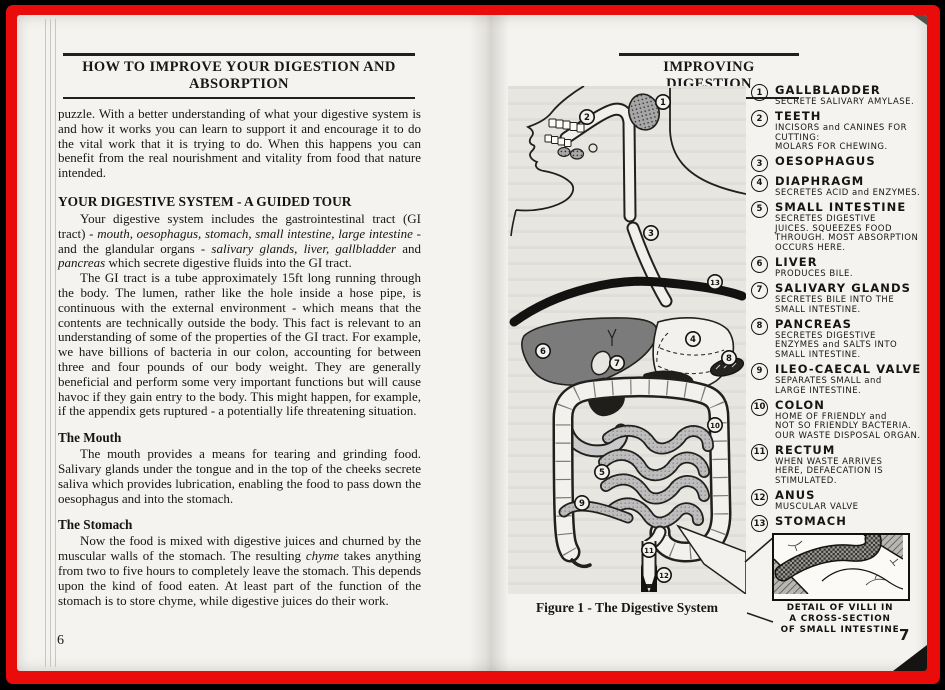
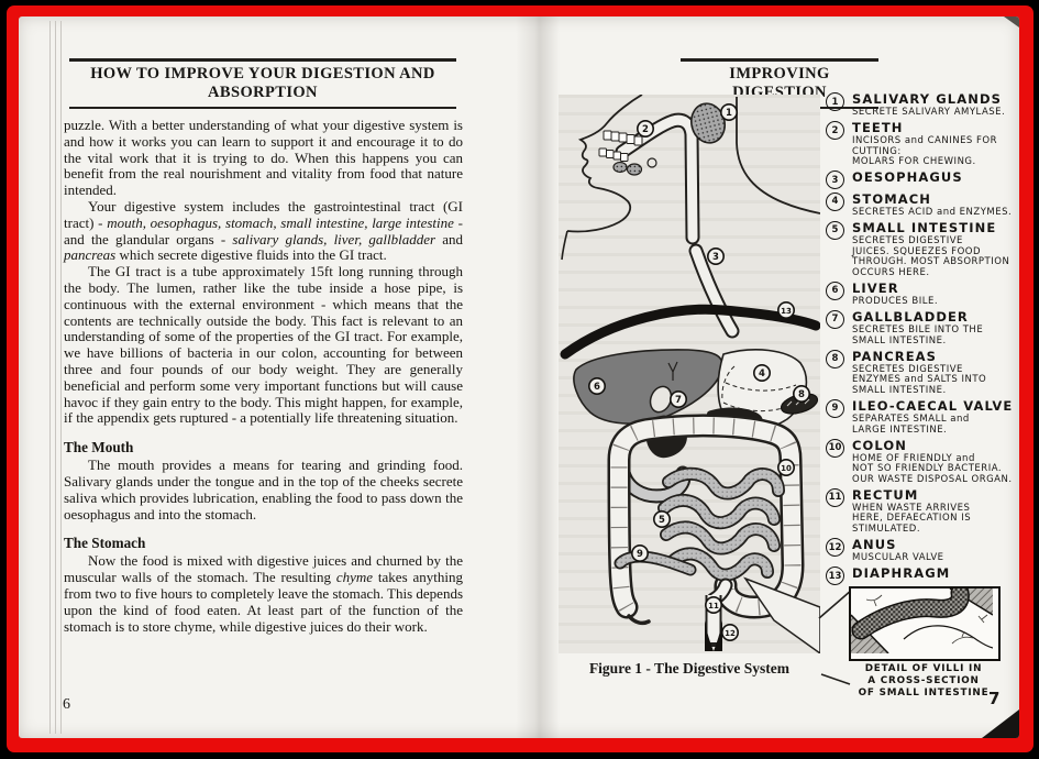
  HOW TO IMPROVE YOUR DIGESTION AND ABSORPTION
  puzzle. With a better understanding of what your digestive system is and how it works you can learn to support it and encourage it to do the vital work that it is trying to do. When this happens you can benefit from the real nourishment and vitality from food that nature intended.
- YOUR DIGESTIVE SYSTEM - A GUIDED TOUR
  Your digestive system includes the gastrointestinal tract (GI tract) - mouth, oesophagus, stomach, small intestine, large intestine - and the glandular organs - salivary glands, liver, gallbladder and pancreas which secrete digestive fluids into the GI tract.
- The GI tract is a tube approximately 15ft long running through the body. The lumen, rather like the hole inside a hose pipe, is continuous with the external environment - which means that the contents are technically outside the body. This fact is relevant to an understanding of some of the properties of the GI tract. For example, we have billions of bacteria in our colon, accounting for between three and four pounds of our body weight. They are generally beneficial and perform some very important functions but will cause havoc if they gain entry to the body. This might happen, for example, if the appendix gets ruptured - a potentially life threatening situation.
+ The GI tract is a tube approximately 15ft long running through the body. The lumen, rather like the tube inside a hose pipe, is continuous with the external environment - which means that the contents are technically outside the body. This fact is relevant to an understanding of some of the properties of the GI tract. For example, we have billions of bacteria in our colon, accounting for between three and four pounds of our body weight. They are generally beneficial and perform some very important functions but will cause havoc if they gain entry to the body. This might happen, for example, if the appendix gets ruptured - a potentially life threatening situation.
  The Mouth
  The mouth provides a means for tearing and grinding food. Salivary glands under the tongue and in the top of the cheeks secrete saliva which provides lubrication, enabling the food to pass down the oesophagus and into the stomach.
  The Stomach
  Now the food is mixed with digestive juices and churned by the muscular walls of the stomach. The resulting chyme takes anything from two to five hours to completely leave the stomach. This depends upon the kind of food eaten. At least part of the function of the stomach is to store chyme, while digestive juices do their work.
  6
  IMPROVING DIGESTION
  1
  2
  3
  4
  5
  6
  7
  8
  9
  10
  11
  12
  13
  Figure 1 - The Digestive System
  1
- GALLBLADDER
+ SALIVARY GLANDS
  SECRETE SALIVARY AMYLASE.
  2
  TEETH
  INCISORS and CANINES FOR
  CUTTING:
  MOLARS FOR CHEWING.
  3
  OESOPHAGUS
  4
- DIAPHRAGM
+ STOMACH
  SECRETES ACID and ENZYMES.
  5
  SMALL INTESTINE
  SECRETES DIGESTIVE
  JUICES. SQUEEZES FOOD
  THROUGH. MOST ABSORPTION
  OCCURS HERE.
  6
  LIVER
  PRODUCES BILE.
  7
- SALIVARY GLANDS
+ GALLBLADDER
  SECRETES BILE INTO THE
  SMALL INTESTINE.
  8
  PANCREAS
  SECRETES DIGESTIVE
  ENZYMES and SALTS INTO
  SMALL INTESTINE.
  9
  ILEO-CAECAL VALVE
  SEPARATES SMALL and
  LARGE INTESTINE.
  10
  COLON
  HOME OF FRIENDLY and
  NOT SO FRIENDLY BACTERIA.
  OUR WASTE DISPOSAL ORGAN.
  11
  RECTUM
  WHEN WASTE ARRIVES
  HERE, DEFAECATION IS
  STIMULATED.
  12
  ANUS
  MUSCULAR VALVE
  13
- STOMACH
+ DIAPHRAGM
  DETAIL OF VILLI IN
  A CROSS-SECTION
  OF SMALL INTESTINE
  7
